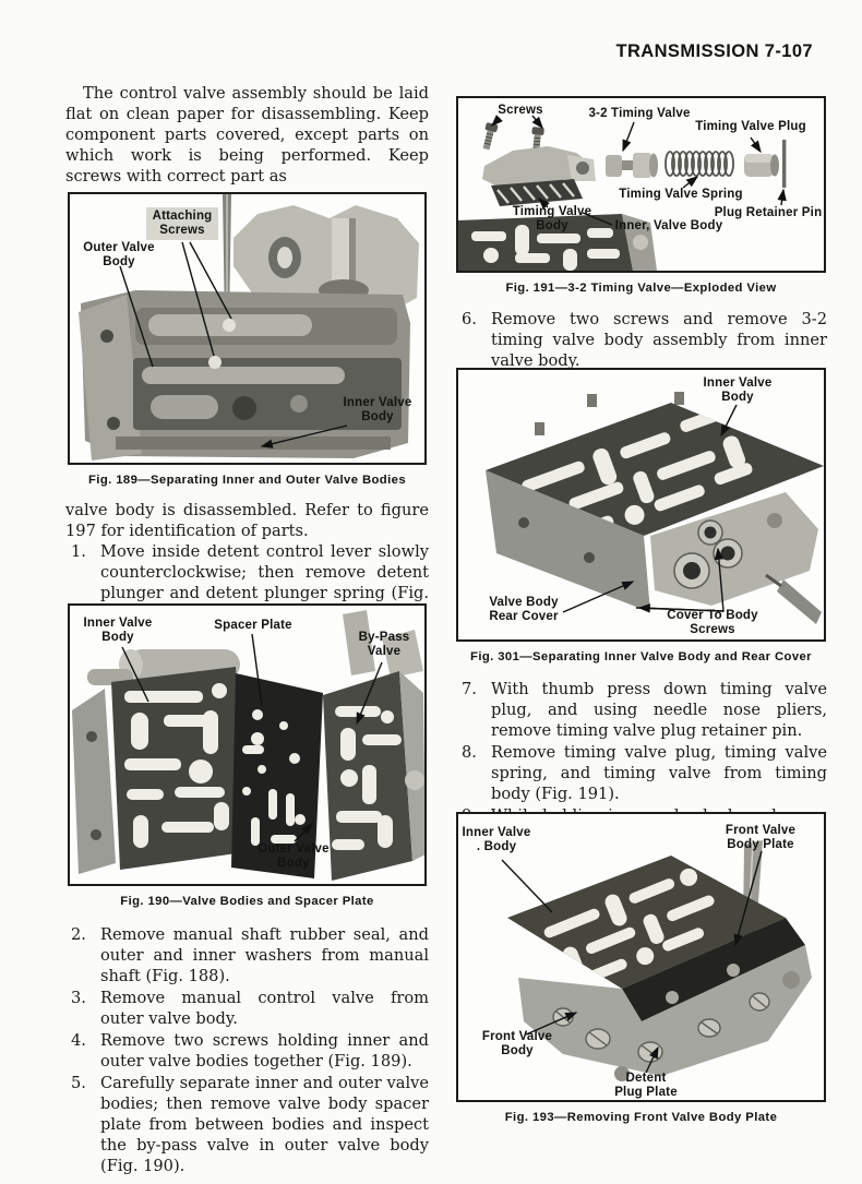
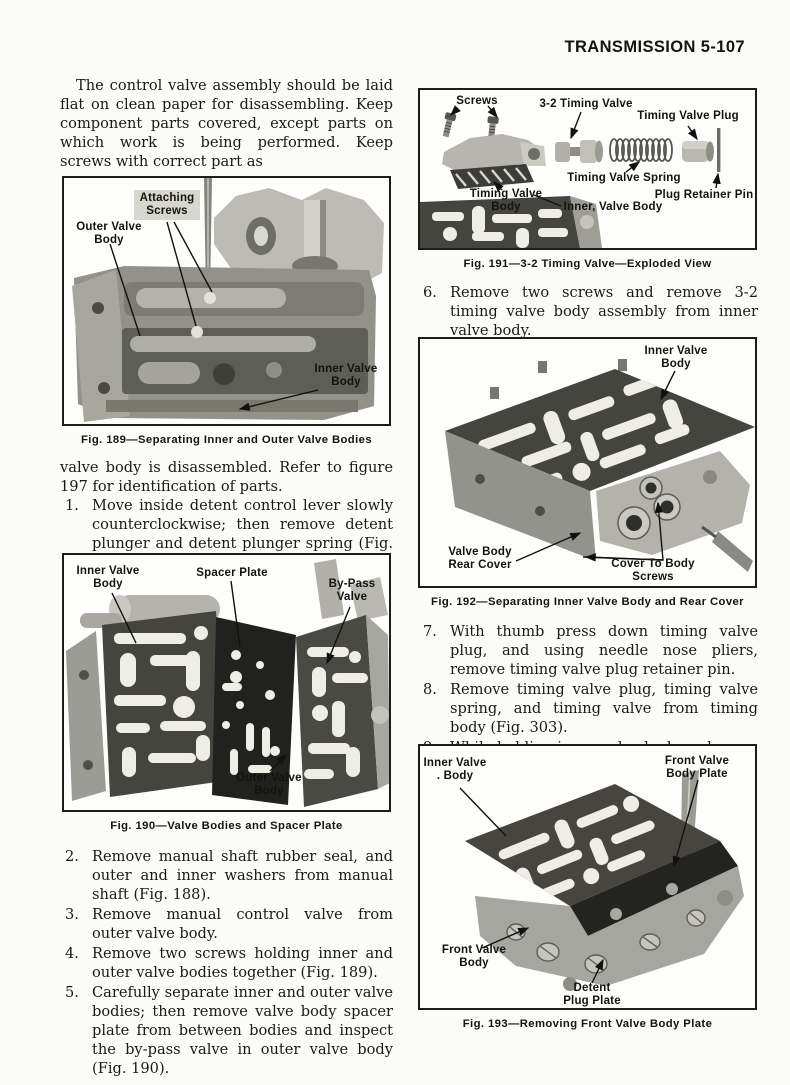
- TRANSMISSION 7-107
+ TRANSMISSION 5-107
  The control valve assembly should be laid flat on clean paper for disassembling. Keep component parts covered, except parts on which work is being performed. Keep screws with correct part as
  Attaching Screws
  Outer Valve Body
  Inner Valve Body
  Fig. 189—Separating Inner and Outer Valve Bodies
  valve body is disassembled. Refer to figure 197 for identification of parts.
  1.
  Move inside detent control lever slowly counterclockwise; then remove detent plunger and detent plunger spring (Fig.
  Inner Valve Body
  Spacer Plate
  By-Pass Valve
  Outer Valve
  Fig. 190—Valve Bodies and Spacer Plate
  2.
  Remove manual shaft rubber seal, and outer and inner washers from manual shaft (Fig. 188).
  3.
  Remove manual control valve from outer valve body.
  4.
  Remove two screws holding inner and outer valve bodies together (Fig. 189).
  5.
  Carefully separate inner and outer valve bodies; then remove valve body spacer plate from between bodies and inspect the by-pass valve in outer valve body (Fig. 190).
  Screws
  3-2 Timing Valve
  Timing Valve Plug
  Timing Valve Body
  Timing Valve Spring
  Plug Retainer Pin
  Inner, Valve Body
  Fig. 191—3-2 Timing Valve—Exploded View
  6.
  Remove two screws and remove 3-2 timing valve body assembly from inner valve body.
  Inner Valve Body
  Valve Body Rear Cover
  Cover To Body Screws
- Fig. 301—Separating Inner Valve Body and Rear Cover
+ Fig. 192—Separating Inner Valve Body and Rear Cover
  7.
  With thumb press down timing valve plug, and using needle nose pliers, remove timing valve plug retainer pin.
  8.
- Remove timing valve plug, timing valve spring, and timing valve from timing body (Fig. 191).
+ Remove timing valve plug, timing valve spring, and timing valve from timing body (Fig. 303).
  Inner Valve . Body
  Front Valve Body Plate
  Front Valve Body
  Detent Plug Plate
  Fig. 193—Removing Front Valve Body Plate
